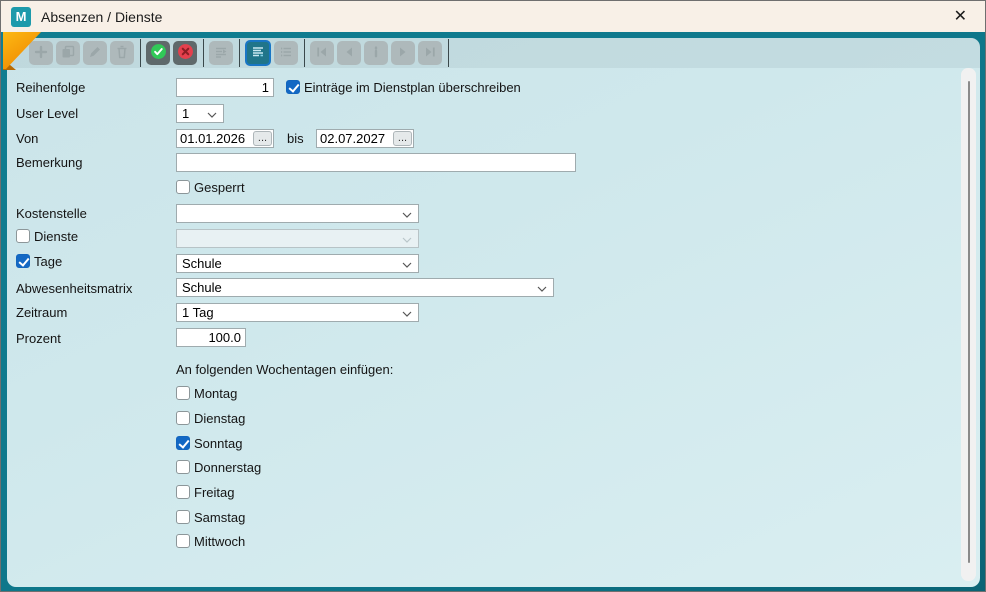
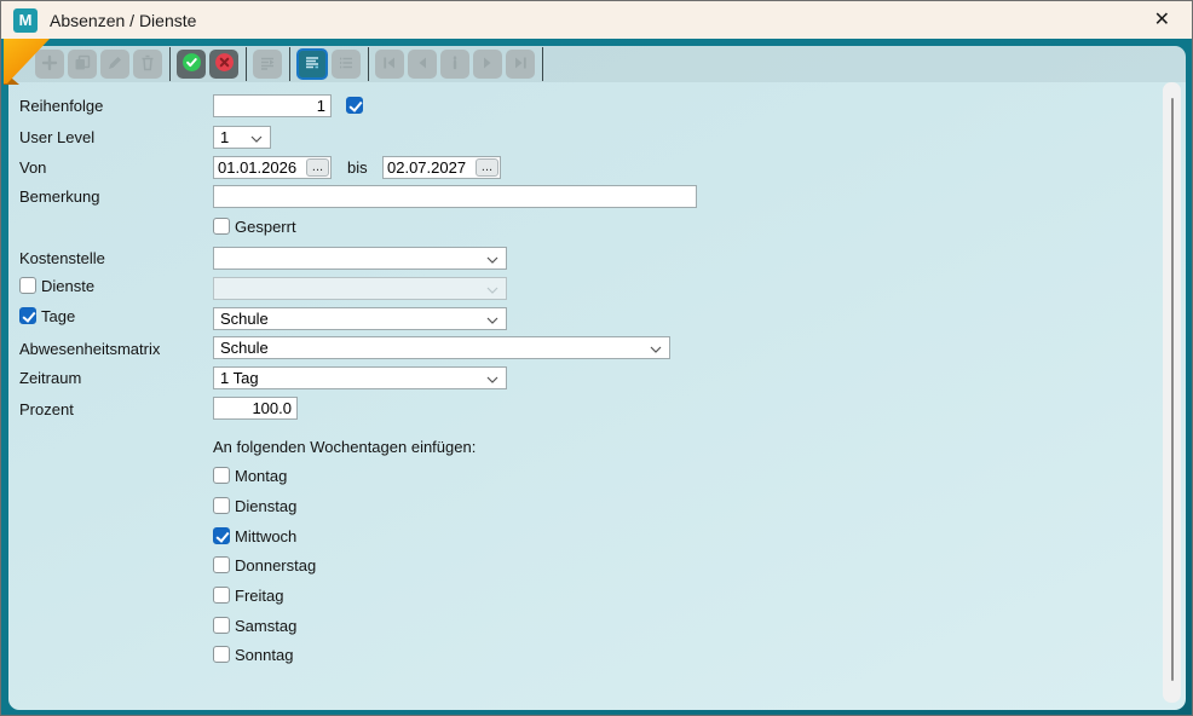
  M
  Absenzen / Dienste
  ✕
  Reihenfolge
  1
- Einträge im Dienstplan überschreiben
  User Level
  1
  Von
  01.01.2026
  ...
  bis
  02.07.2027
  ...
  Bemerkung
  Gesperrt
  Kostenstelle
  Dienste
  Tage
  Schule
  Abwesenheitsmatrix
  Schule
  Zeitraum
  1 Tag
  Prozent
  100.0
  An folgenden Wochentagen einfügen:
  Montag
  Dienstag
- Sonntag
+ Mittwoch
  Donnerstag
  Freitag
  Samstag
- Mittwoch
+ Sonntag
